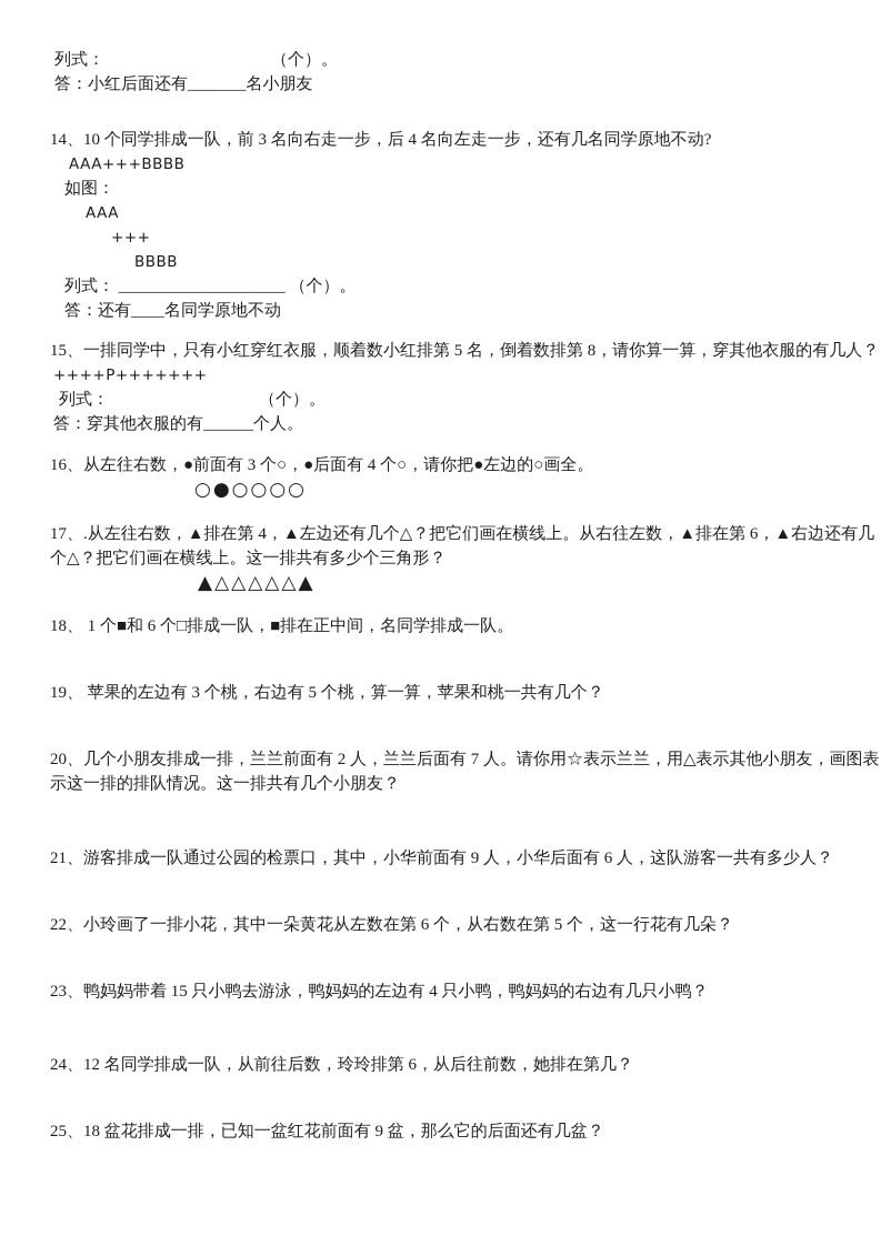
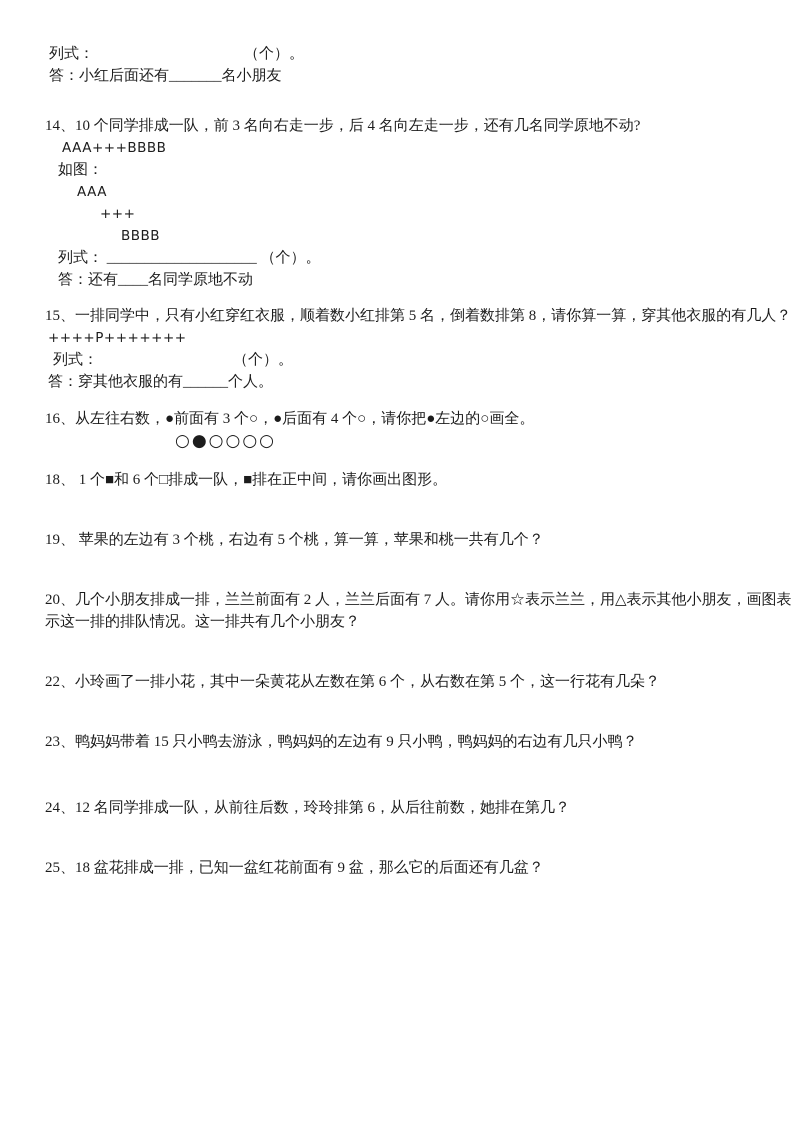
  列式： （个）。
  答：小红后面还有_______名小朋友
  14、10 个同学排成一队，前 3 名向右走一步，后 4 名向左走一步，还有几名同学原地不动?
  AAA+++BBBB
  如图：
  AAA
  +++
  BBBB
  列式： ____________________ （个）。
  答：还有____名同学原地不动
  15、一排同学中，只有小红穿红衣服，顺着数小红排第 5 名，倒着数排第 8，请你算一算，穿其他衣服的有几人？
  ++++P+++++++
  列式： （个）。
  答：穿其他衣服的有______个人。
  16、从左往右数，●前面有 3 个○，●后面有 4 个○，请你把●左边的○画全。
  ○●○○○○
- 17、.从左往右数，▲排在第 4，▲左边还有几个△？把它们画在横线上。从右往左数，▲排在第 6，▲右边还有几
- 个△？把它们画在横线上。这一排共有多少个三角形？
- ▲△△△△△▲
- 18、 1 个■和 6 个□排成一队，■排在正中间，名同学排成一队。
+ 18、 1 个■和 6 个□排成一队，■排在正中间，请你画出图形。
  19、 苹果的左边有 3 个桃，右边有 5 个桃，算一算，苹果和桃一共有几个？
  20、几个小朋友排成一排，兰兰前面有 2 人，兰兰后面有 7 人。请你用☆表示兰兰，用△表示其他小朋友，画图表
  示这一排的排队情况。这一排共有几个小朋友？
- 21、游客排成一队通过公园的检票口，其中，小华前面有 9 人，小华后面有 6 人，这队游客一共有多少人？
  22、小玲画了一排小花，其中一朵黄花从左数在第 6 个，从右数在第 5 个，这一行花有几朵？
- 23、鸭妈妈带着 15 只小鸭去游泳，鸭妈妈的左边有 4 只小鸭，鸭妈妈的右边有几只小鸭？
+ 23、鸭妈妈带着 15 只小鸭去游泳，鸭妈妈的左边有 9 只小鸭，鸭妈妈的右边有几只小鸭？
  24、12 名同学排成一队，从前往后数，玲玲排第 6，从后往前数，她排在第几？
  25、18 盆花排成一排，已知一盆红花前面有 9 盆，那么它的后面还有几盆？
